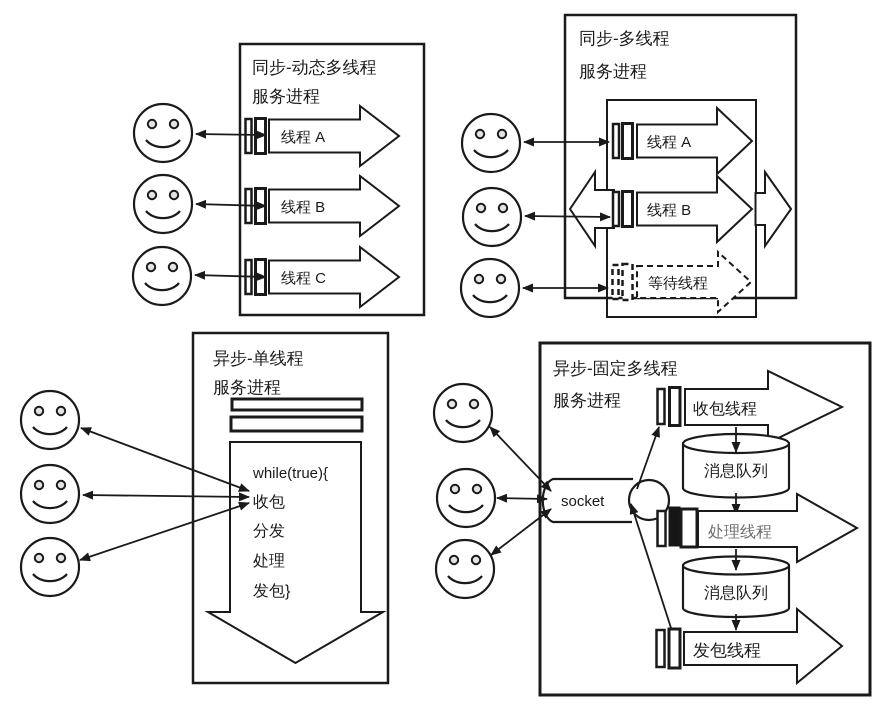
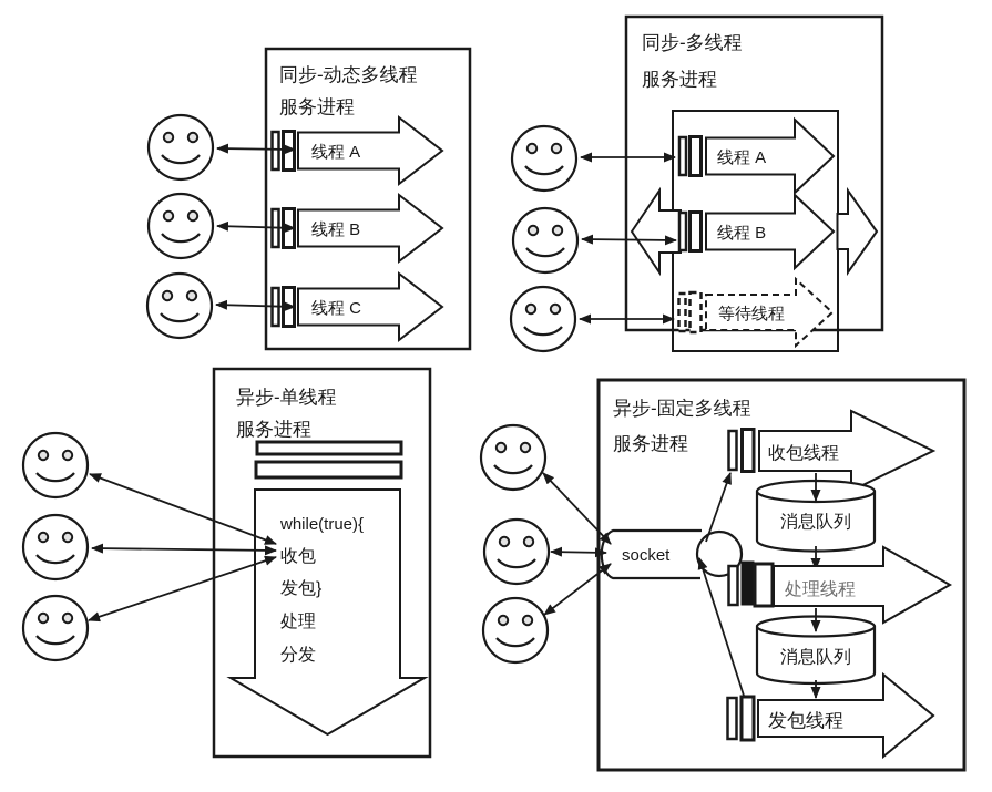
  同步-动态多线程
  服务进程
  线程 A
  线程 B
  线程 C
  同步-多线程
  服务进程
  等待线程
  线程 A
  线程 B
  异步-单线程
  服务进程
  while(true){
  收包
- 分发
+ 发包}
  处理
- 发包}
+ 分发
  异步-固定多线程
  服务进程
  socket
  收包线程
  消息队列
  处理线程
  消息队列
  发包线程
